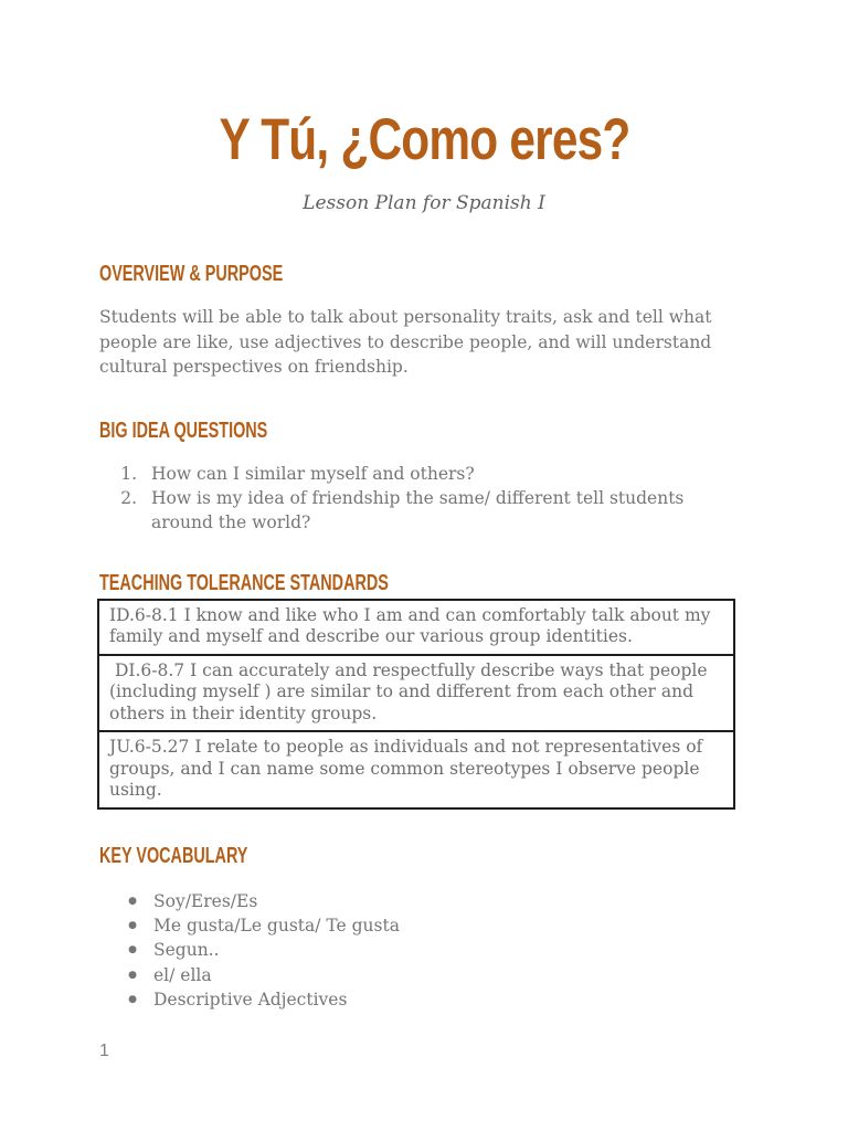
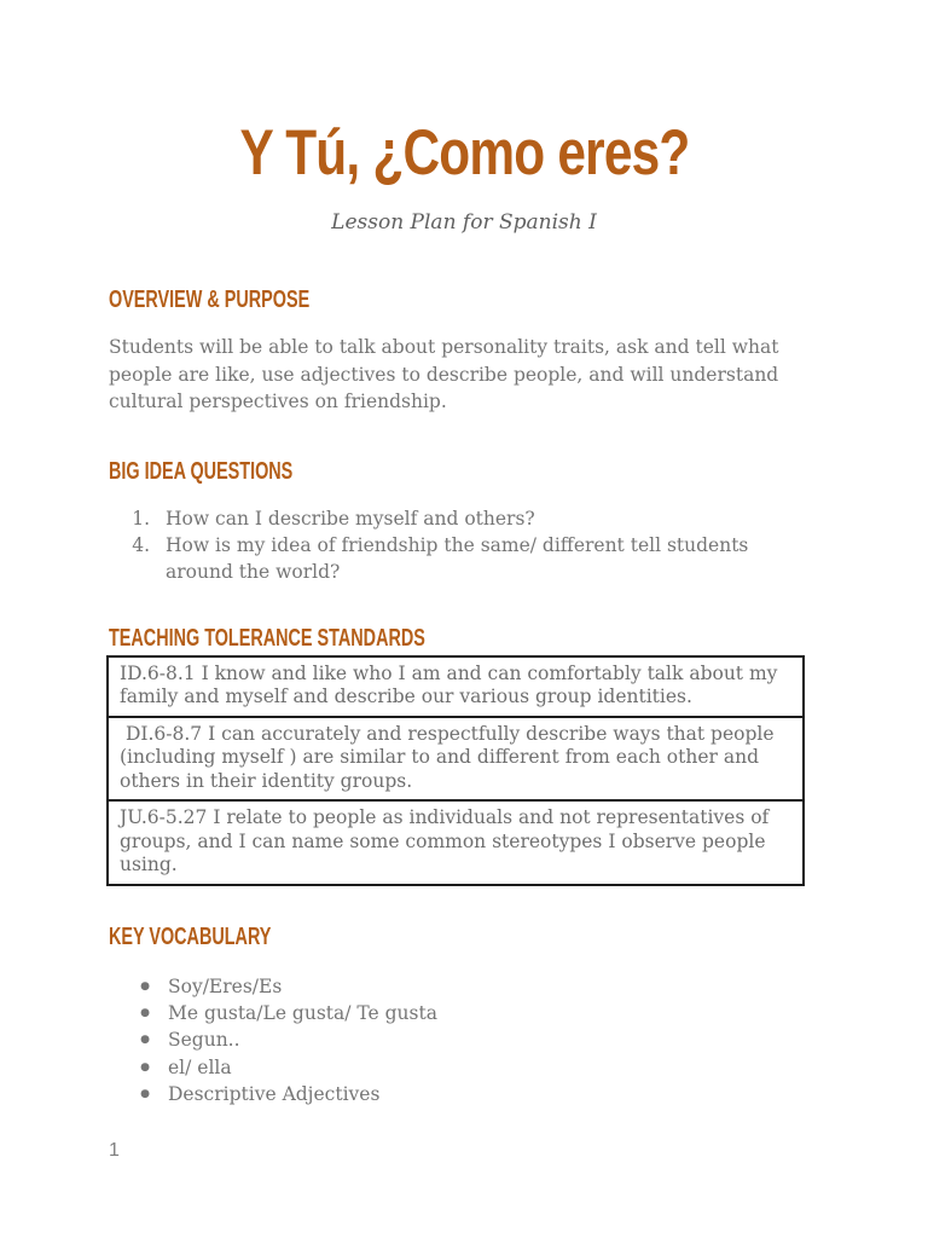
  Y Tú, ¿Como eres?
  Lesson Plan for Spanish I
  OVERVIEW & PURPOSE
  Students will be able to talk about personality traits, ask and tell what people are like, use adjectives to describe people, and will understand cultural perspectives on friendship.
  BIG IDEA QUESTIONS
  1.
- How can I similar myself and others?
+ How can I describe myself and others?
- 2.
+ 4.
  How is my idea of friendship the same/ different tell students around the world?
  TEACHING TOLERANCE STANDARDS
  ID.6-8.1 I know and like who I am and can comfortably talk about my family and myself and describe our various group identities.
  DI.6-8.7 I can accurately and respectfully describe ways that people (including myself ) are similar to and different from each other and others in their identity groups.
  JU.6-5.27 I relate to people as individuals and not representatives of groups, and I can name some common stereotypes I observe people using.
  KEY VOCABULARY
  ●
  Soy/Eres/Es
  ●
  Me gusta/Le gusta/ Te gusta
  ●
  Segun..
  ●
  el/ ella
  ●
  Descriptive Adjectives
  1
